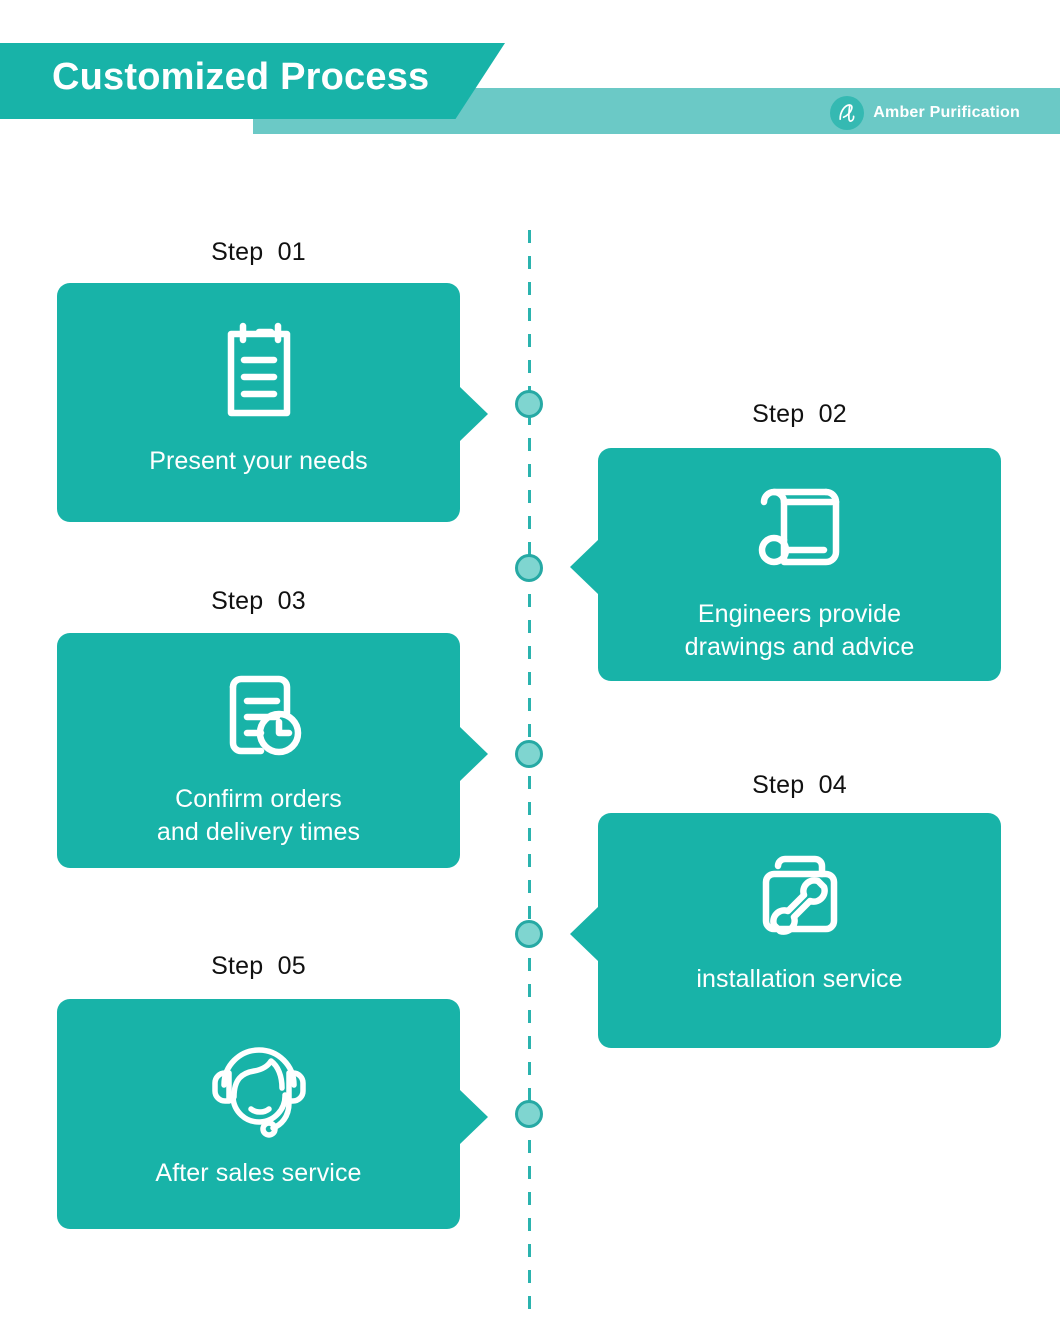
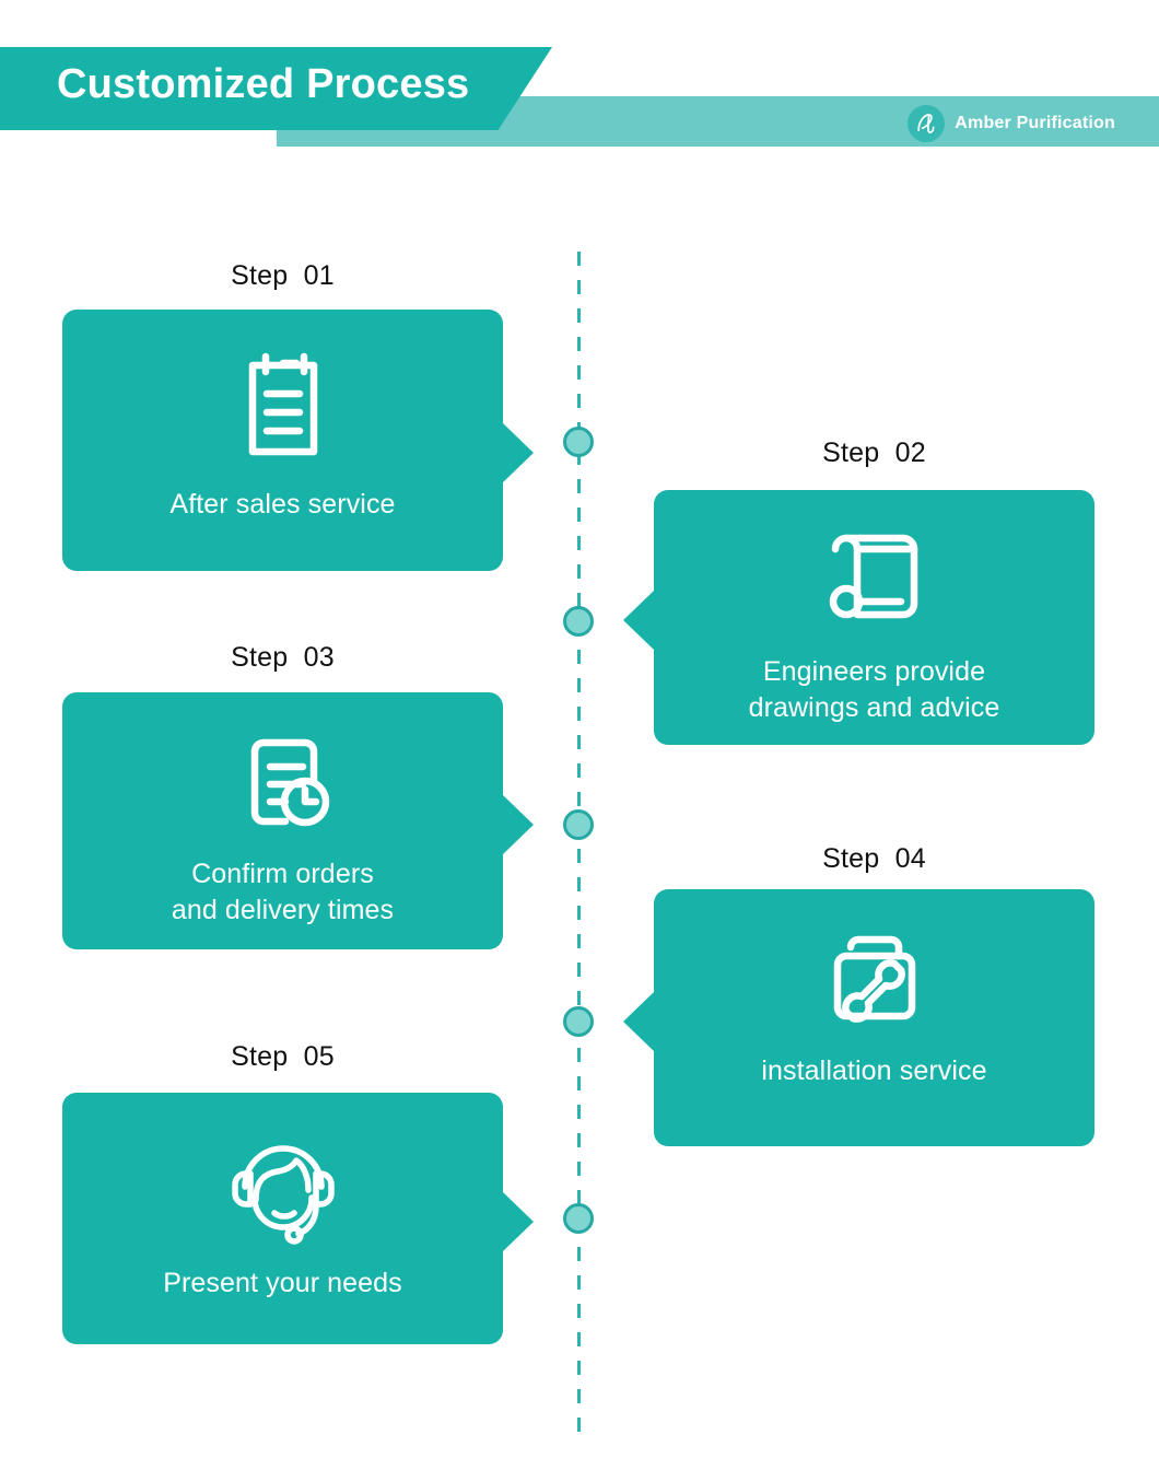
  Customized Process
  Amber Purification
  Step 01
- Present your needs
+ After sales service
  Step 02
  Engineers provide
  drawings and advice
  Step 03
  Confirm orders
  and delivery times
  Step 04
  installation service
  Step 05
- After sales service
+ Present your needs
